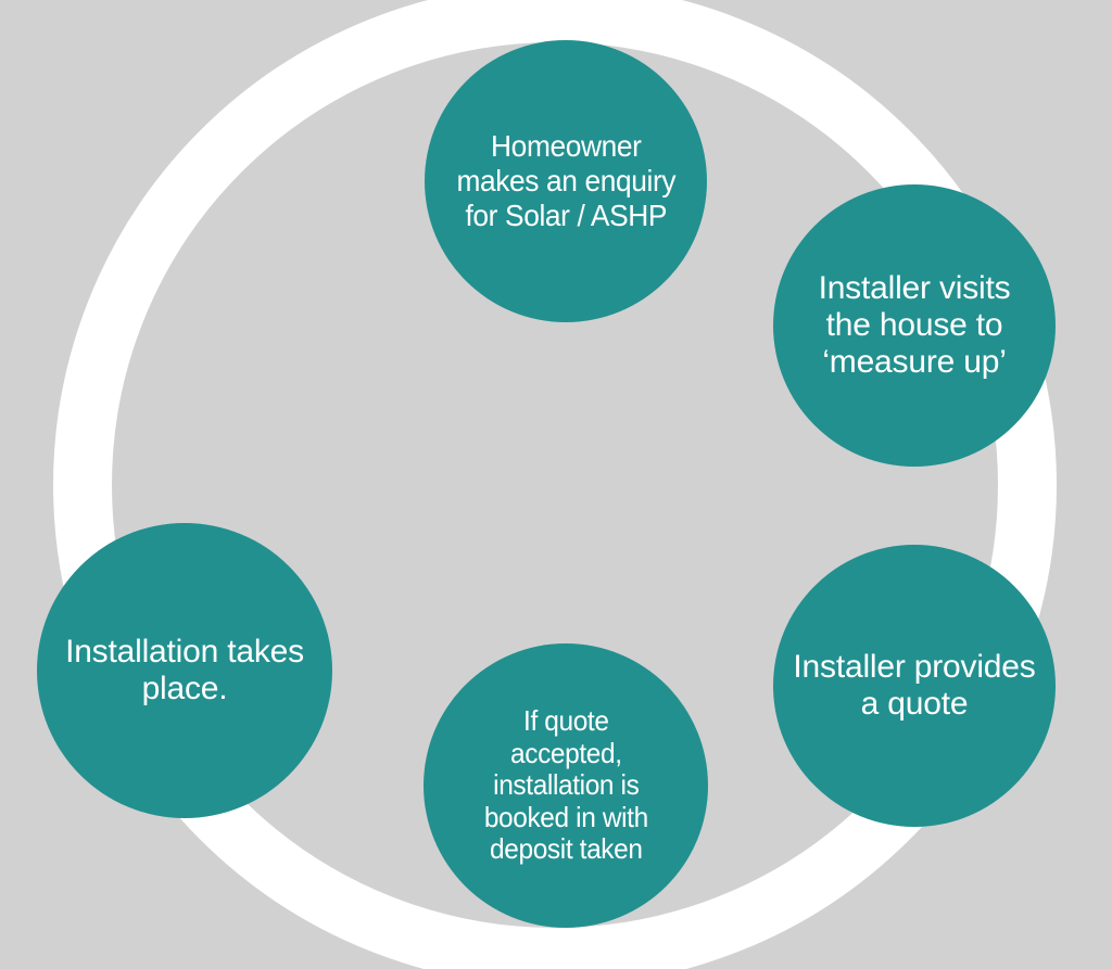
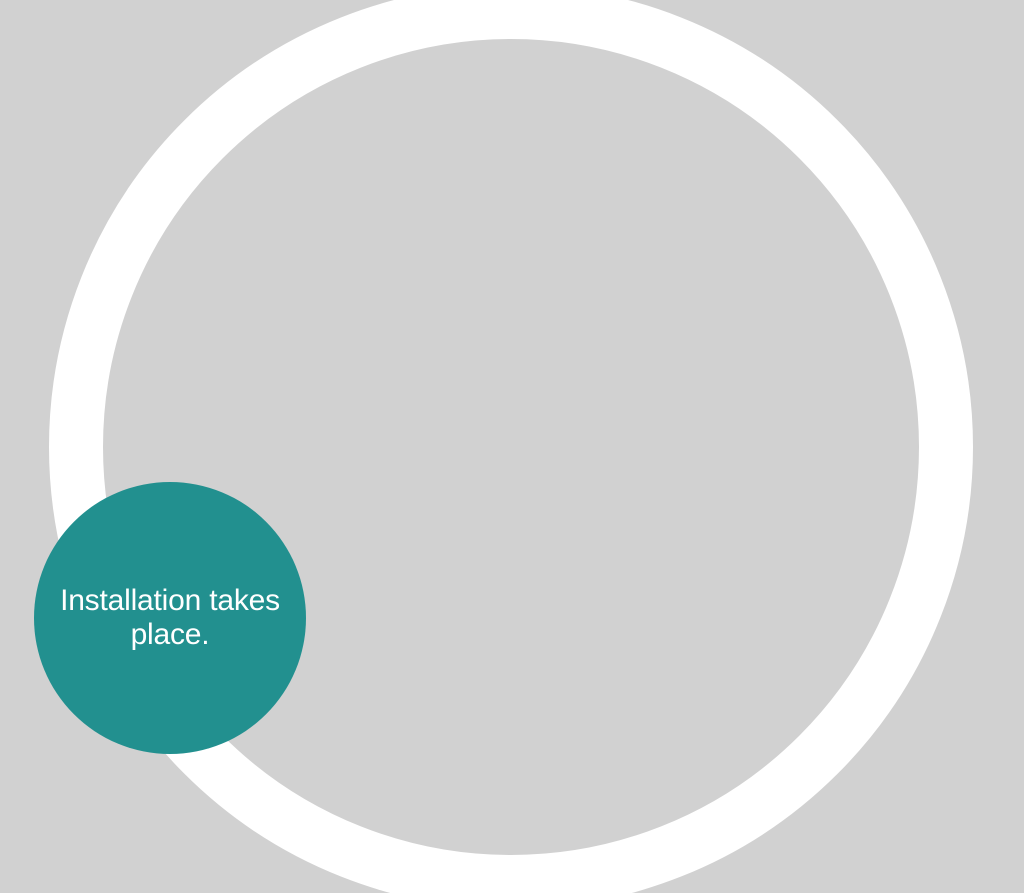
- Homeowner
- makes an enquiry
- for Solar / ASHP
- Installer visits
- the house to
- ‘measure up’
- Installer provides
- a quote
- If quote
- accepted,
- installation is
- booked in with
- deposit taken
  Installation takes
  place.
